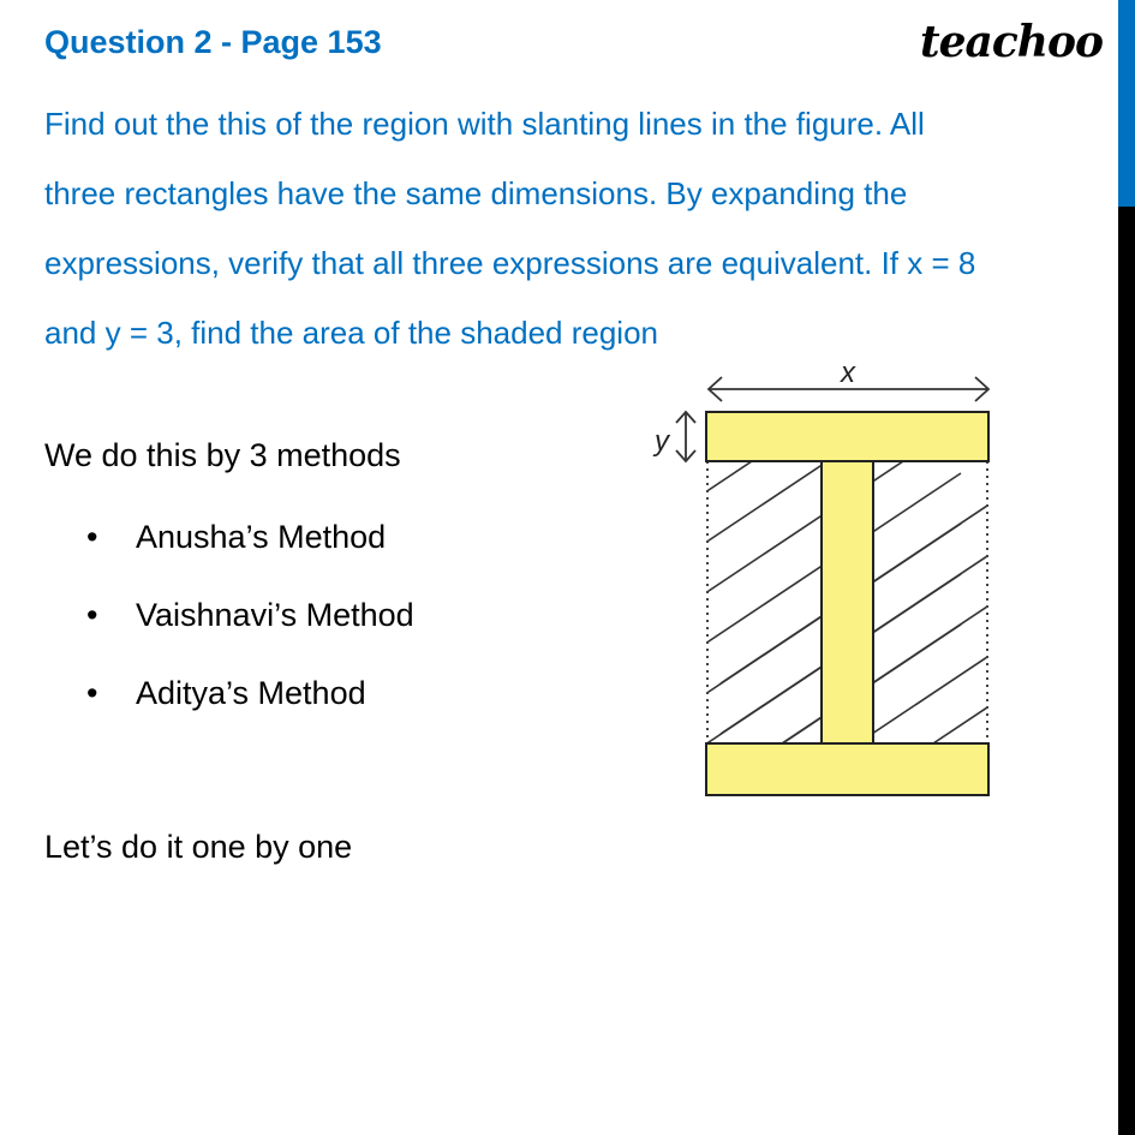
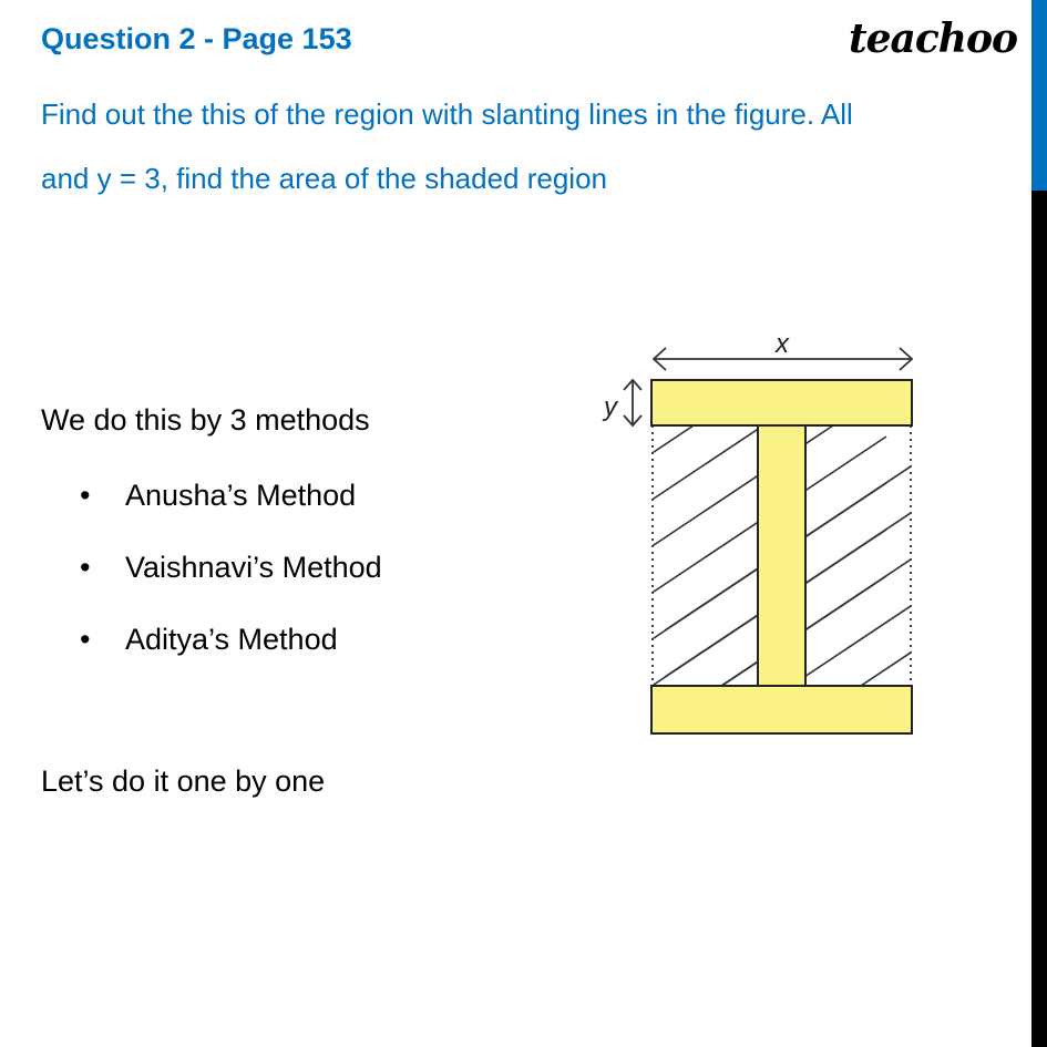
  Question 2 - Page 153
  teachoo
  Find out the this of the region with slanting lines in the figure. All
- three rectangles have the same dimensions. By expanding the
- expressions, verify that all three expressions are equivalent. If x = 8
  and y = 3, find the area of the shaded region
  We do this by 3 methods
  •
  Anusha’s Method
  •
  Vaishnavi’s Method
  •
  Aditya’s Method
  Let’s do it one by one
  x
  y
